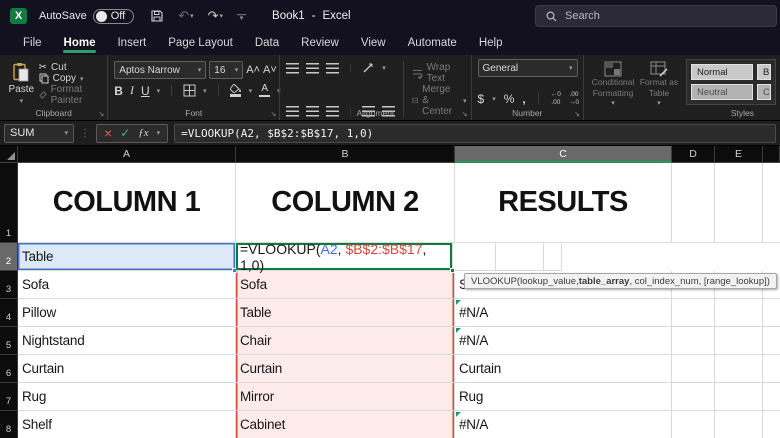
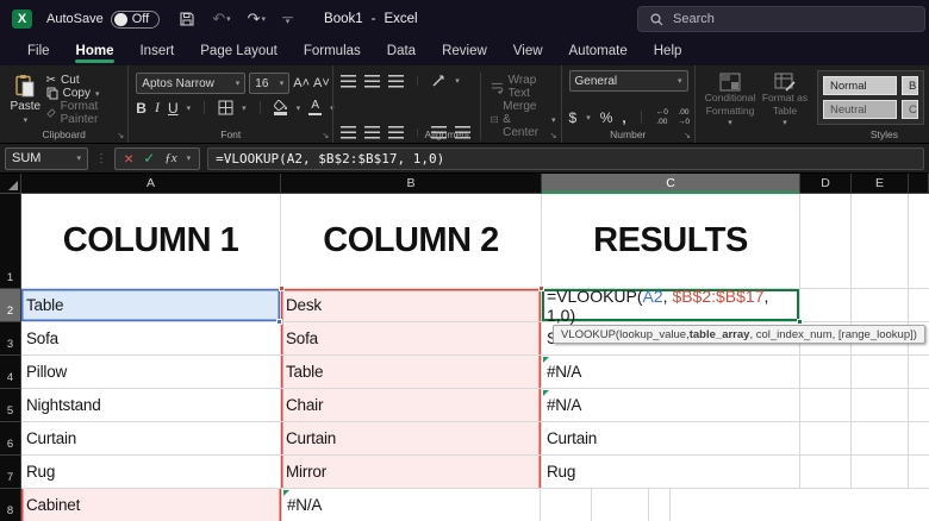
  X
  AutoSave
  Off
  ↶
  ↷
  —
  Book1
  -
  Excel
  Search
  File
  Home
  Insert
  Page Layout
+ Formulas
  Data
  Review
  View
  Automate
  Help
  Paste
  ✂
  Cut
  Copy
  Format Painter
  Clipboard
  Aptos Narrow
  16
  A˄
  A˅
  B
  I
  U
  A
  Font
  Wrap Text
  Merge & Center
  Alignment
  General
  $
  %
  ,
  Number
  Conditional
  Formatting
  Format as
  Table
  Normal
  Neutral
  B
  C
  Styles
  SUM
  ⋮
  ×
  ✓
  ƒx
  =VLOOKUP(A2, $B$2:$B$17, 1,0)
  A
  B
  C
  D
  E
  1
  COLUMN 1
  COLUMN 2
  RESULTS
  2
  Table
+ Desk
  =VLOOKUP(A2, $B$2:$B$17, 1,0)
  3
  Sofa
  Sofa
  4
  Pillow
  Table
  #N/A
  5
  Nightstand
  Chair
  #N/A
  6
  Curtain
  Curtain
  Curtain
  7
  Rug
  Mirror
  Rug
  8
- Shelf
  Cabinet
  #N/A
  VLOOKUP(lookup_value,
  table_array
  , col_index_num, [range_lookup])
